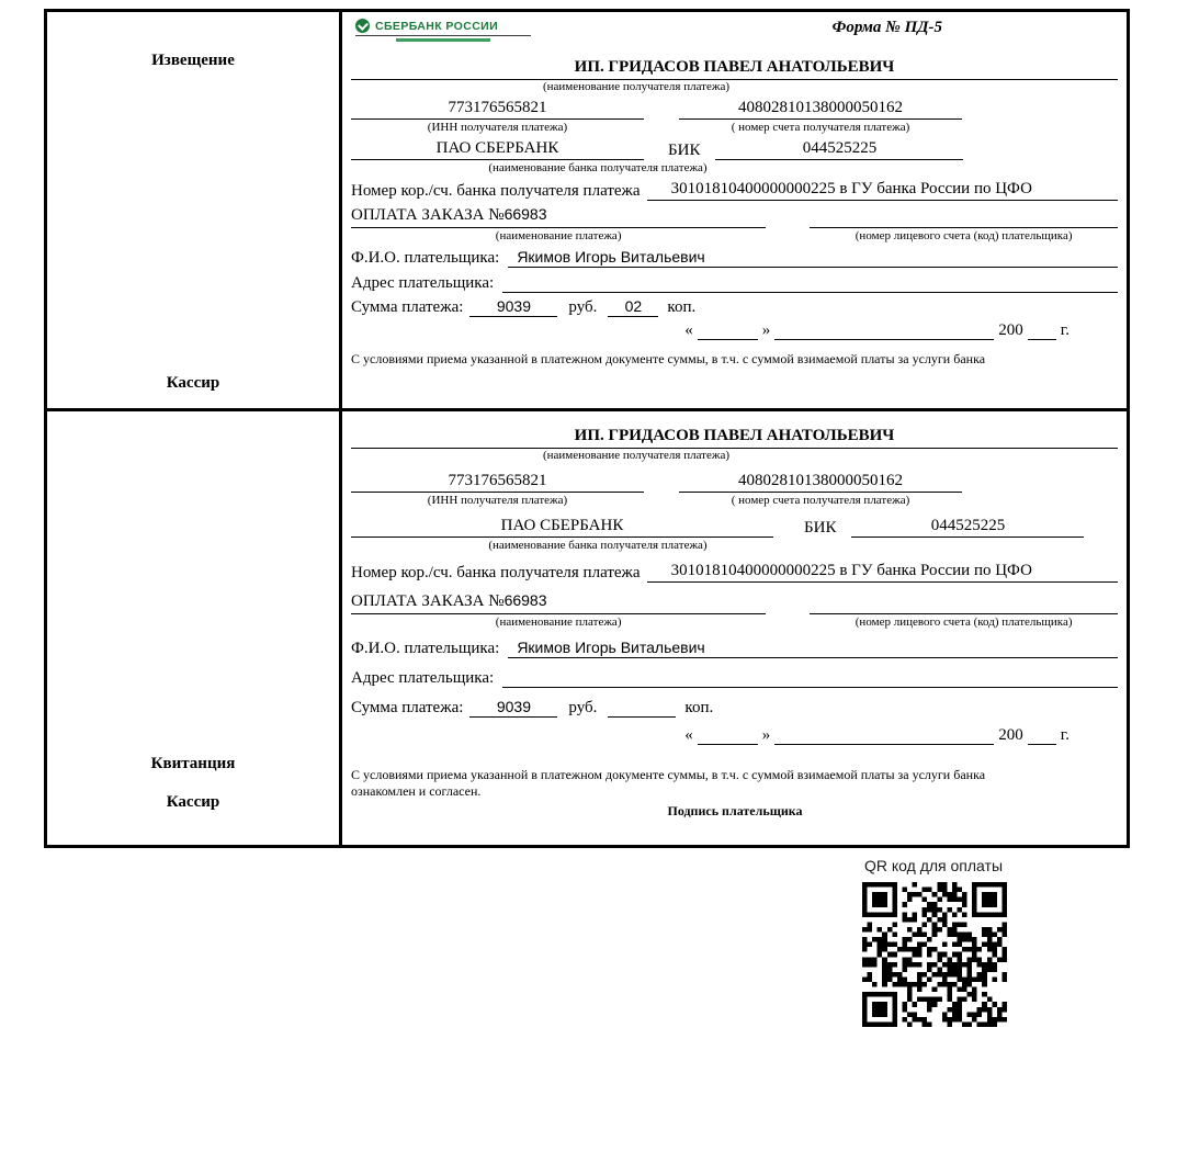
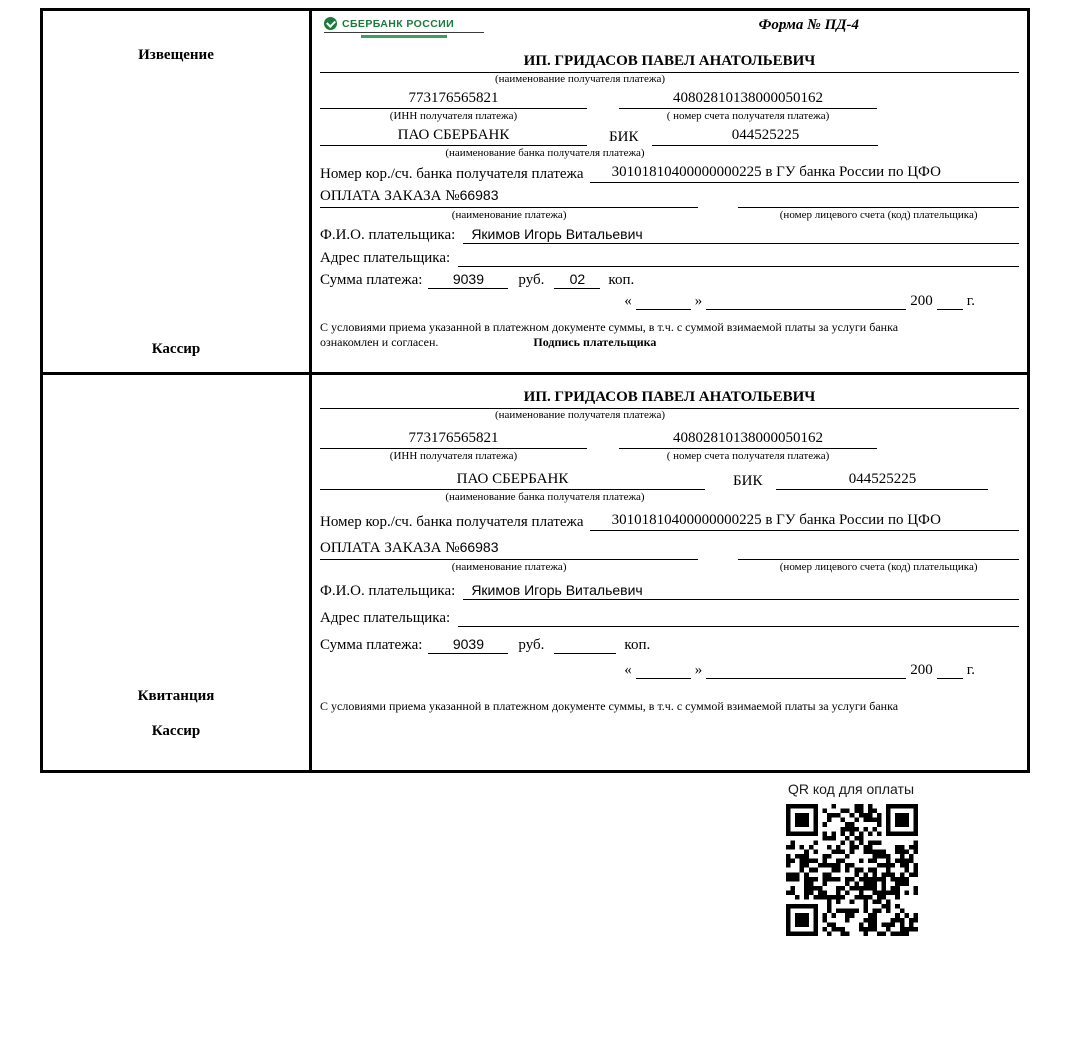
  Извещение
  Кассир
  СБЕРБАНК РОССИИ
- Форма № ПД-5
+ Форма № ПД-4
  ИП. ГРИДАСОВ ПАВЕЛ АНАТОЛЬЕВИЧ
  (наименование получателя платежа)
  773176565821
  40802810138000050162
  (ИНН получателя платежа)
  ( номер счета получателя платежа)
  ПАО СБЕРБАНК
  БИК
  044525225
  (наименование банка получателя платежа)
  Номер кор./сч. банка получателя платежа
  30101810400000000225 в ГУ банка России по ЦФО
  ОПЛАТА ЗАКАЗА №66983
  (наименование платежа)
  (номер лицевого счета (код) плательщика)
  Ф.И.О. плательщика:
  Якимов Игорь Витальевич
  Адрес плательщика:
  Сумма платежа:
  9039
  руб.
  02
  коп.
  «
  »
  200
  г.
  С условиями приема указанной в платежном документе суммы, в т.ч. с суммой взимаемой платы за услуги банка
+ ознакомлен и согласен. Подпись плательщика
  Квитанция
  Кассир
  ИП. ГРИДАСОВ ПАВЕЛ АНАТОЛЬЕВИЧ
  (наименование получателя платежа)
  773176565821
  40802810138000050162
  (ИНН получателя платежа)
  ( номер счета получателя платежа)
  ПАО СБЕРБАНК
  БИК
  044525225
  (наименование банка получателя платежа)
  Номер кор./сч. банка получателя платежа
  30101810400000000225 в ГУ банка России по ЦФО
  ОПЛАТА ЗАКАЗА №66983
  (наименование платежа)
  (номер лицевого счета (код) плательщика)
  Ф.И.О. плательщика:
  Якимов Игорь Витальевич
  Адрес плательщика:
  Сумма платежа:
  9039
  руб.
  коп.
  «
  »
  200
  г.
  С условиями приема указанной в платежном документе суммы, в т.ч. с суммой взимаемой платы за услуги банка
- ознакомлен и согласен.
- Подпись плательщика
  QR код для оплаты
